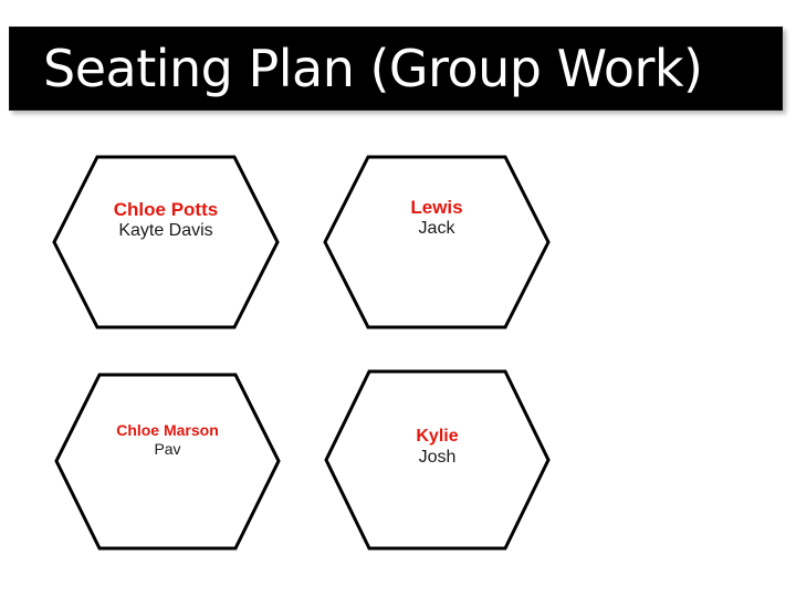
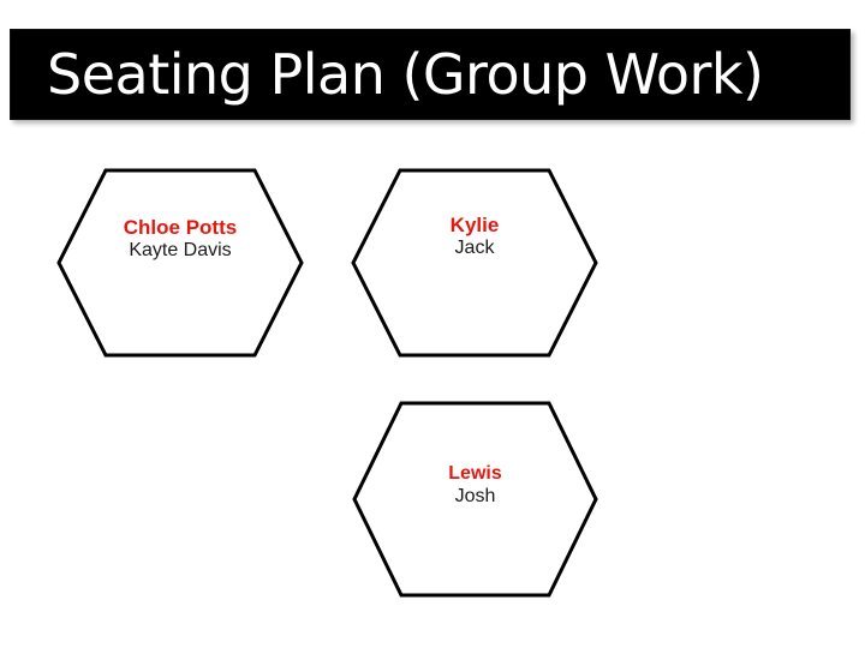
  Seating Plan (Group Work)
  Chloe Potts
  Kayte Davis
- Lewis
+ Kylie
  Jack
- Chloe Marson
- Pav
- Kylie
+ Lewis
  Josh
